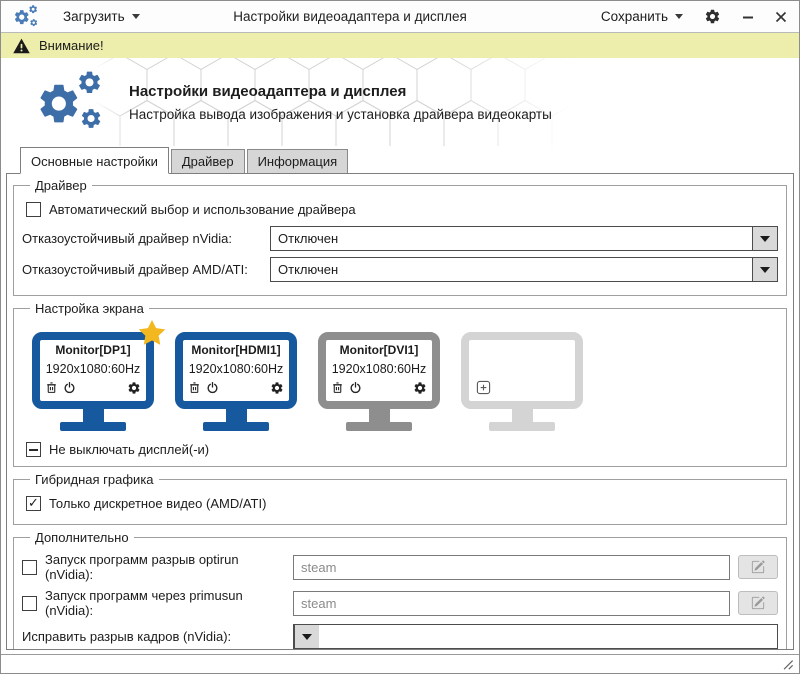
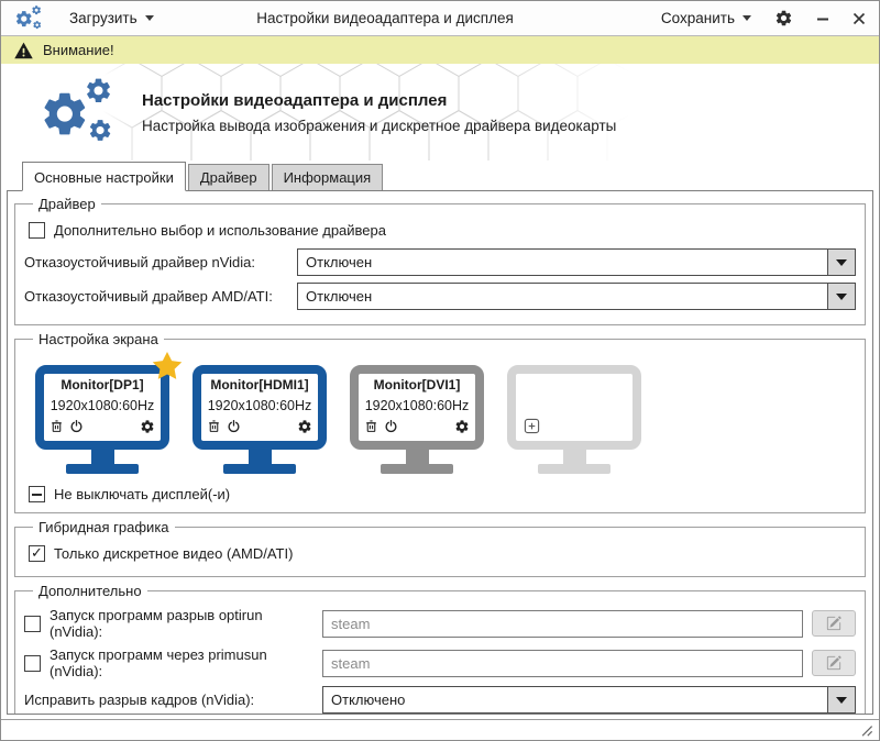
  Загрузить
  Настройки видеоадаптера и дисплея
  Сохранить
  Внимание!
  Настройки видеоадаптера и дисплея
- Настройка вывода изображения и установка драйвера видеокарты
+ Настройка вывода изображения и дискретное драйвера видеокарты
  Основные настройки
  Драйвер
  Информация
  Драйвер
- Автоматический выбор и использование драйвера
+ Дополнительно выбор и использование драйвера
  Отказоустойчивый драйвер nVidia:
  Отключен
  Отказоустойчивый драйвер AMD/ATI:
  Отключен
  Настройка экрана
  Monitor[DP1]
  1920x1080:60Hz
  Monitor[HDMI1]
  1920x1080:60Hz
  Monitor[DVI1]
  1920x1080:60Hz
  Не выключать дисплей(-и)
  Гибридная графика
  Только дискретное видео (AMD/ATI)
  Дополнительно
  Запуск программ разрыв optirun (nVidia):
  steam
  Запуск программ через primusun (nVidia):
  steam
  Исправить разрыв кадров (nVidia):
+ Отключено
